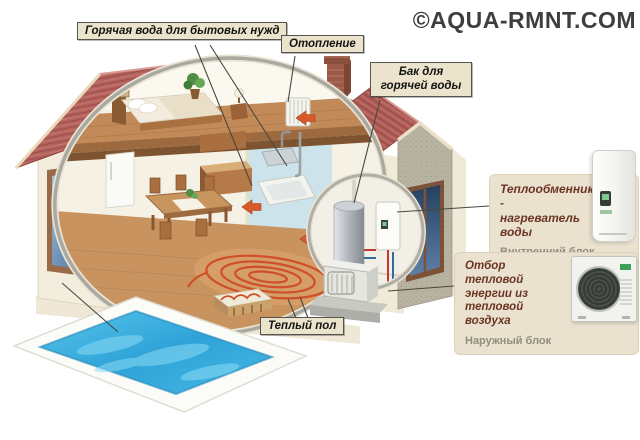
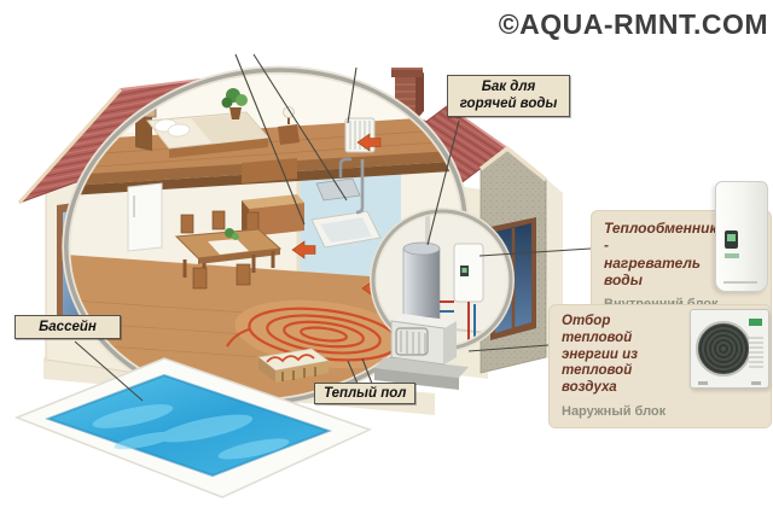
  ©AQUA-RMNT.COM
- Горячая вода для бытовых нужд
- Отопление
  Бак для горячей воды
+ Бассейн
  Теплый пол
  Теплообменник - нагреватель воды
  Отбор тепловой энергии из тепловой воздуха
  Наружный блок
